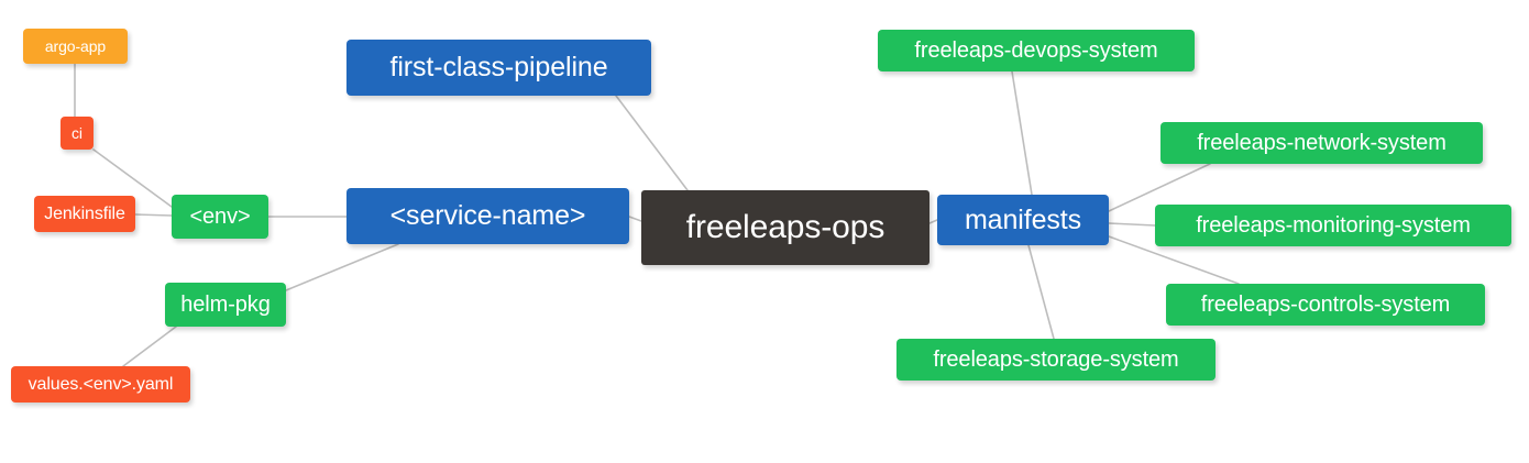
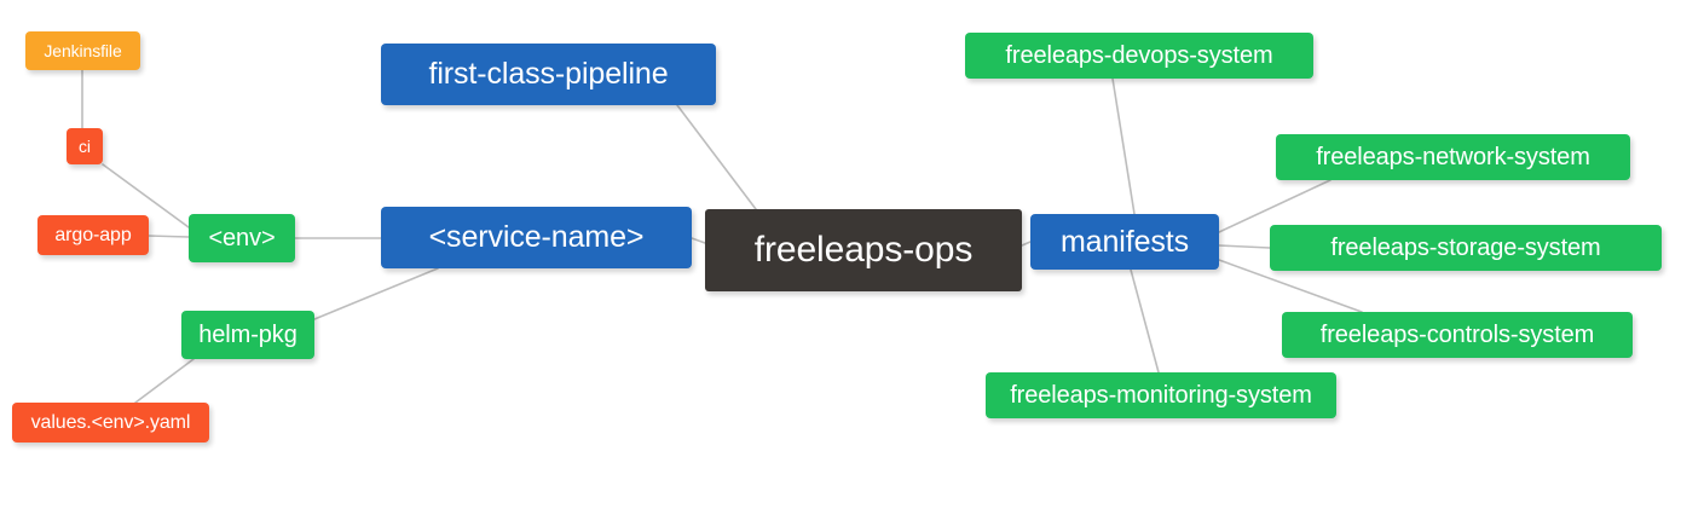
  freeleaps-ops
  <service-name>
  first-class-pipeline
  manifests
  <env>
  helm-pkg
- argo-app
+ Jenkinsfile
  ci
- Jenkinsfile
+ argo-app
  values.<env>.yaml
  freeleaps-devops-system
  freeleaps-network-system
- freeleaps-monitoring-system
+ freeleaps-storage-system
  freeleaps-controls-system
- freeleaps-storage-system
+ freeleaps-monitoring-system
